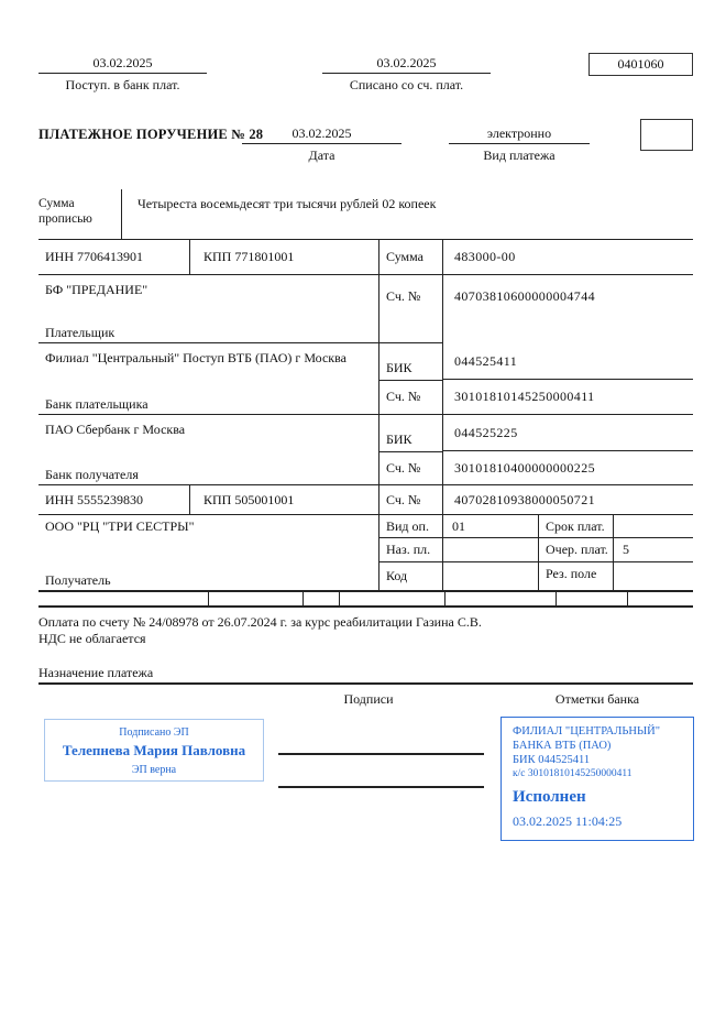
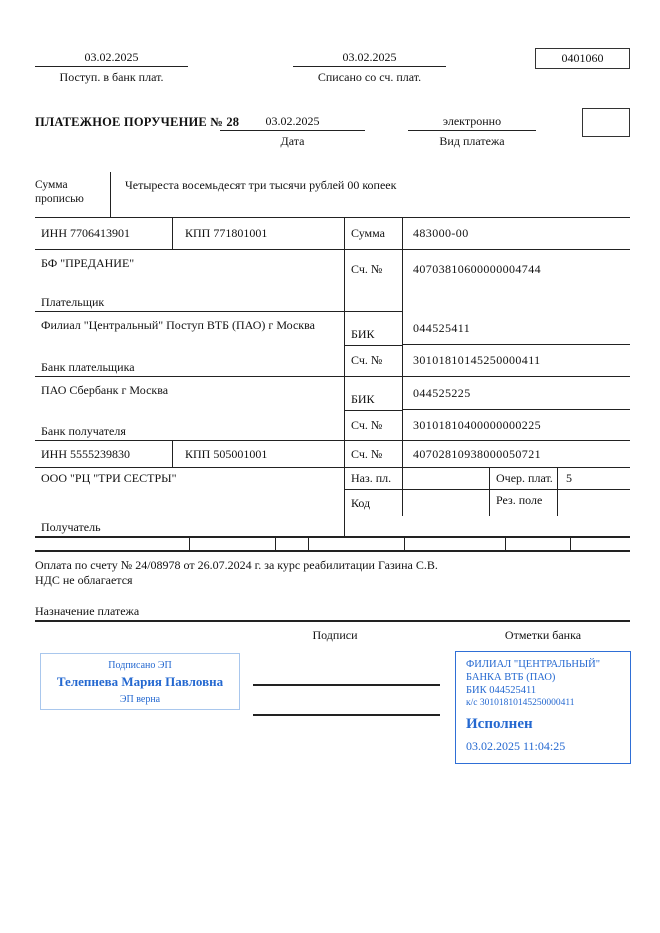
  03.02.2025
  Поступ. в банк плат.
  03.02.2025
  Списано со сч. плат.
  0401060
  ПЛАТЕЖНОЕ ПОРУЧЕНИЕ № 28
  03.02.2025
  Дата
  электронно
  Вид платежа
  Сумма прописью
- Четыреста восемьдесят три тысячи рублей 02 копеек
+ Четыреста восемьдесят три тысячи рублей 00 копеек
  ИНН 7706413901
  КПП 771801001
  Сумма
  483000-00
  БФ "ПРЕДАНИЕ"
  Плательщик
  Сч. №
  40703810600000004744
  Филиал "Центральный" Поступ ВТБ (ПАО) г Москва
  Банк плательщика
  БИК
  Сч. №
  044525411
  30101810145250000411
  ПАО Сбербанк г Москва
  Банк получателя
  БИК
  Сч. №
  044525225
  30101810400000000225
  ИНН 5555239830
  КПП 505001001
  Сч. №
  40702810938000050721
  ООО "РЦ "ТРИ СЕСТРЫ"
  Получатель
- Вид оп.
- 01
- Срок плат.
  Наз. пл.
  Очер. плат.
  5
  Код
  Рез. поле
  Оплата по счету № 24/08978 от 26.07.2024 г. за курс реабилитации Газина С.В.
  НДС не облагается
  Назначение платежа
  Подписи
  Отметки банка
  Подписано ЭП
  Телепнева Мария Павловна
  ЭП верна
  ФИЛИАЛ "ЦЕНТРАЛЬНЫЙ" БАНКА ВТБ (ПАО)
  БИК 044525411
  к/с 30101810145250000411
  Исполнен
  03.02.2025 11:04:25
